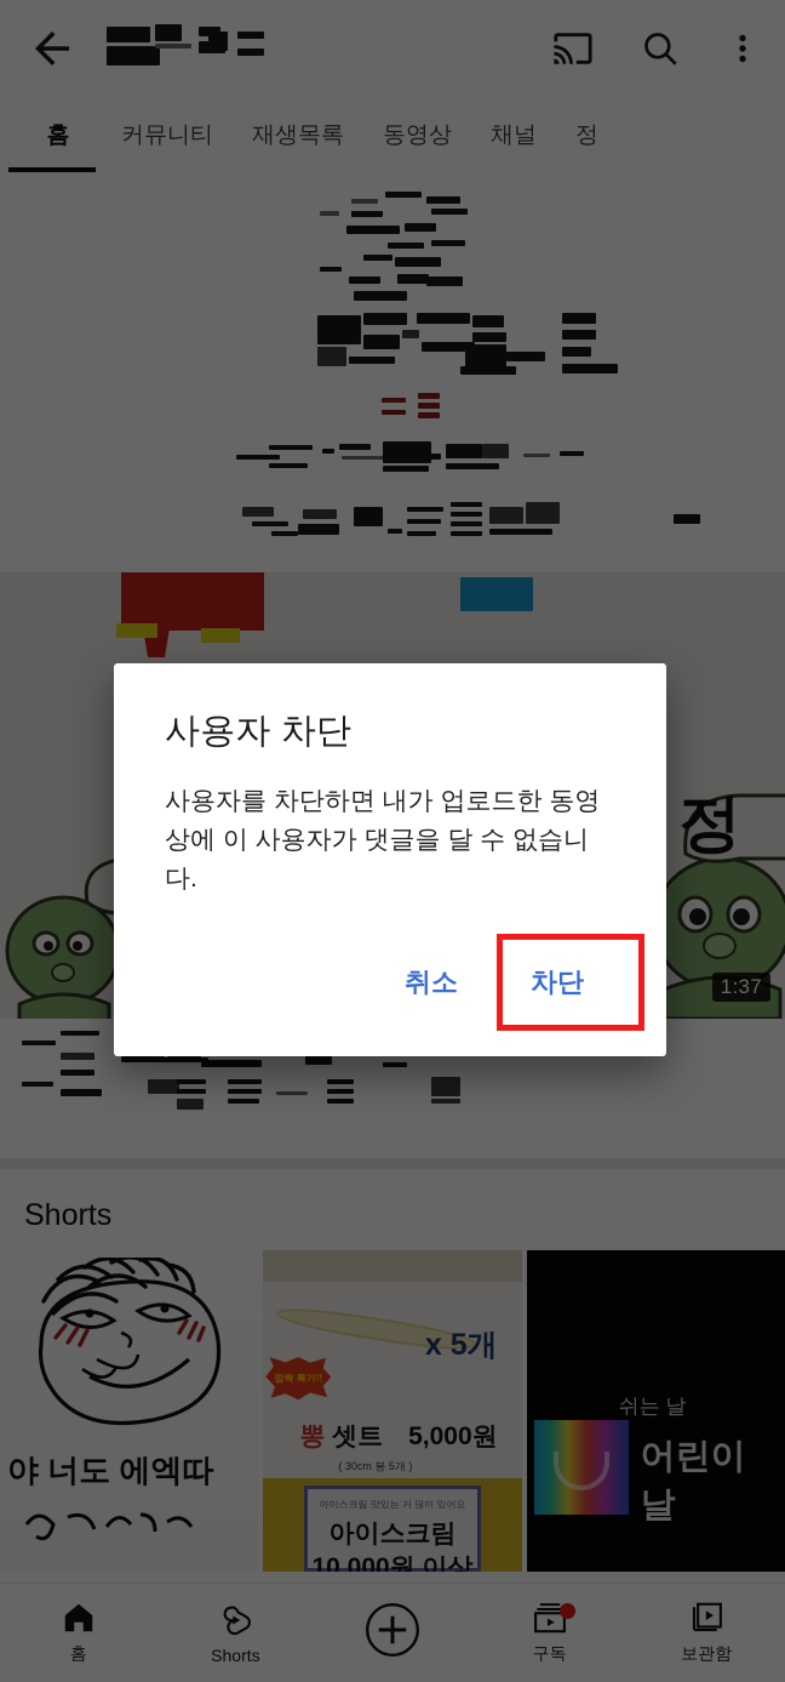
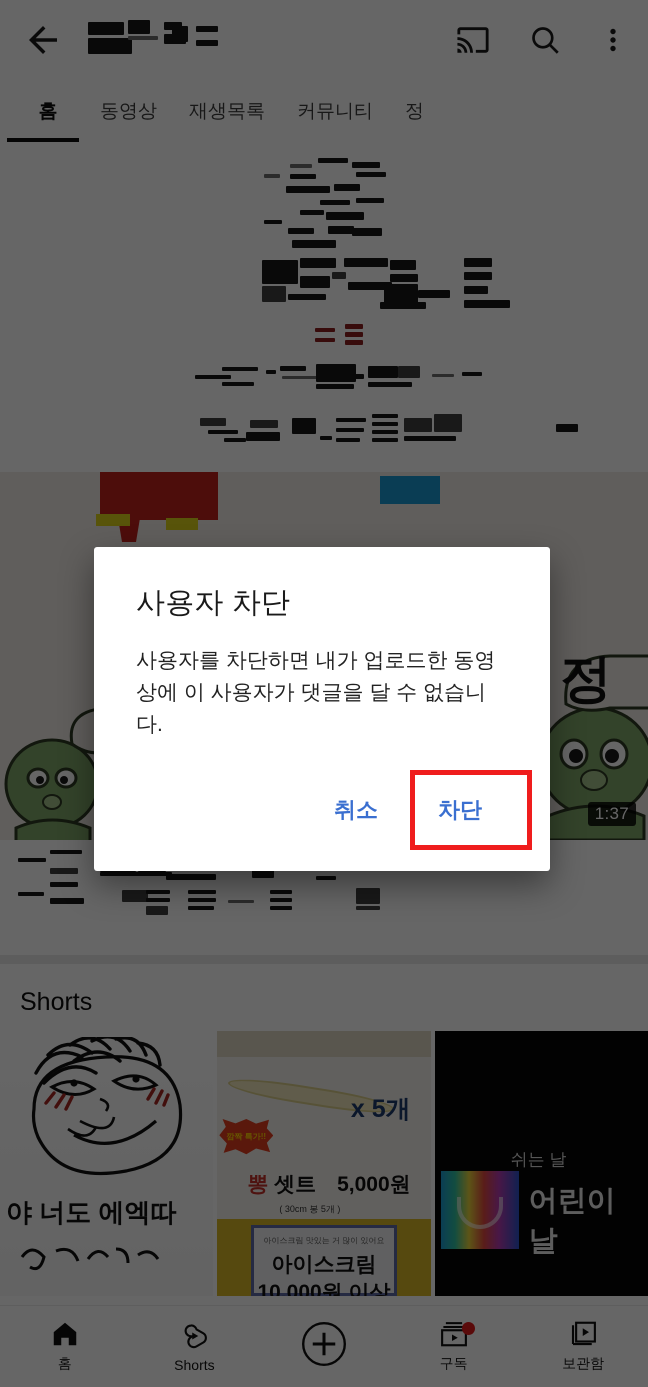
  홈
- 커뮤니티
+ 동영상
  재생목록
- 동영상
+ 커뮤니티
- 채널
  정
  정
  1:37
  Shorts
  야 너도 에엑따
  깜짝 특가!!
  x 5개
  뽕 셋트
  5,000원
  ( 30cm 봉 5개 )
  아이스크림 맛있는 거 많이 있어요
  아이스크림
  10,000원 이상
  쉬는 날
  어린이 날
  홈
  Shorts
  구독
  보관함
  사용자 차단
  사용자를 차단하면 내가 업로드한 동영상에 이 사용자가 댓글을 달 수 없습니다.
  취소
  차단
